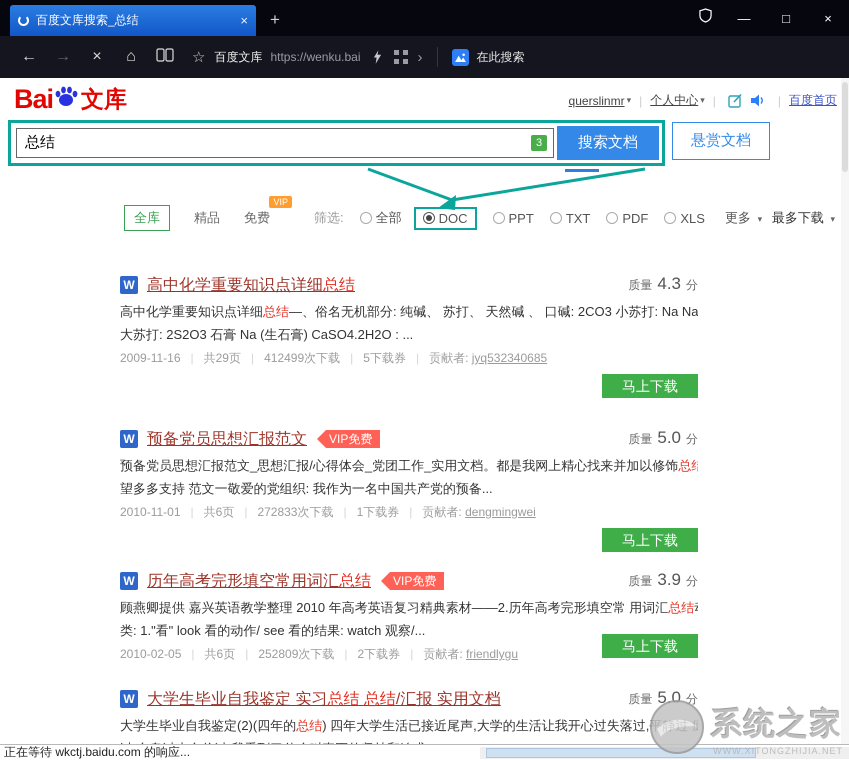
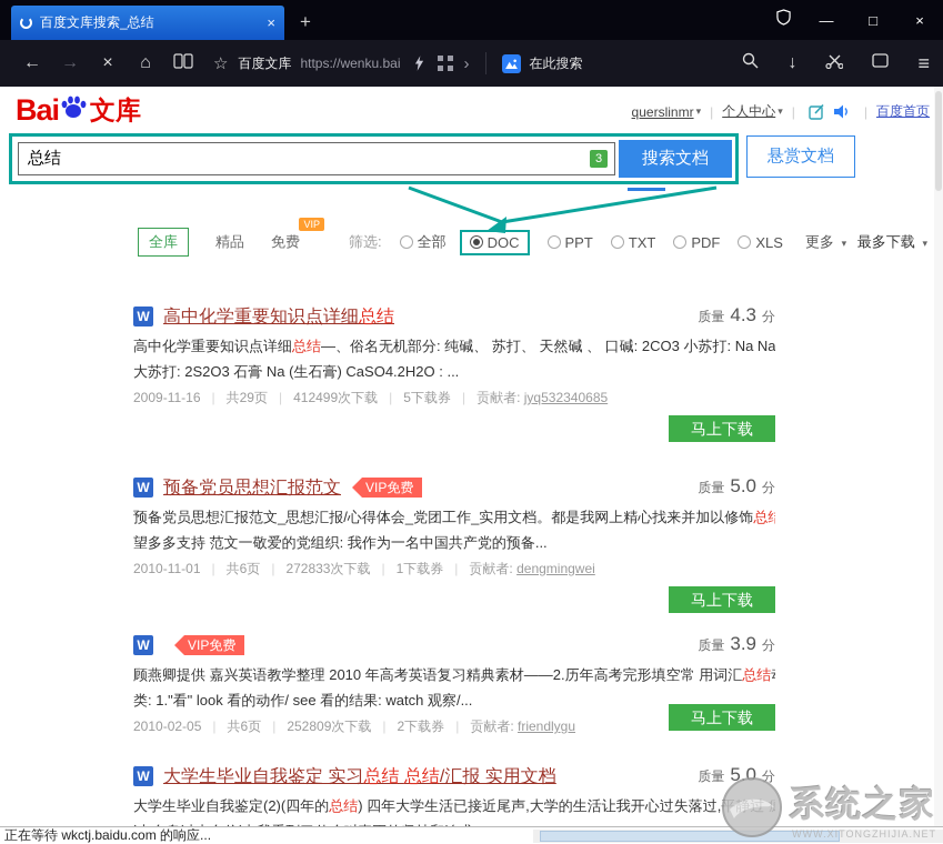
  百度文库搜索_总结
  ×
  +
  —
  □
  ×
  ←
  →
  ×
  ⌂
  ☆
  百度文库
  https://wenku.bai
  ›
  在此搜索
+ ↓
+ ≡
  Bai
  文库
  querslinmr
  ▾
  |
  个人中心
  ▾
  |
  |
  百度首页
  总结
  3
  搜索文档
  悬赏文档
  全库
  精品
  免费
  VIP
  筛选:
  全部
  DOC
  PPT
  TXT
  PDF
  XLS
  更多 ▾
  最多下载 ▾
  W
  高中化学重要知识点详细总结
  质量 4.3 分
  高中化学重要知识点详细总结—、俗名无机部分: 纯碱、 苏打、 天然碱 、 口碱: 2CO3 小苏打: Na Na
  大苏打: 2S2O3 石膏 Na (生石膏) CaSO4.2H2O : ...
  2009-11-16 共29页 | 412499次下载 | 5下载券 | 贡献者: jyq532340685
  马上下载
  W
  预备党员思想汇报范文
  VIP免费
  质量 5.0 分
  预备党员思想汇报范文_思想汇报/心得体会_党团工作_实用文档。都是我网上精心找来并加以修饰总结
  望多多支持 范文一敬爱的党组织: 我作为一名中国共产党的预备...
  2010-11-01 共6页 272833次下载 1下载券 | 贡献者: dengmingwei
  马上下载
  W
- 历年高考完形填空常用词汇总结
  VIP免费
  质量 3.9 分
  顾燕卿提供 嘉兴英语教学整理 2010 年高考英语复习精典素材——2.历年高考完形填空常 用词汇总结
  类: 1."看" look 看的动作/ see 看的结果: watch 观察/...
  2010-02-05 共6页 | 252809次下载 2下载券 | 贡献者: friendlygu
  马上下载
  W
  大学生毕业自我鉴定 实习总结 总结/汇报 实用文档
  质量 5.0 分
  大学生毕业自我鉴定(2)(四年的总结) 四年大学生活已接近尾声,大学的生活让我开心过失落过,平静过
  正在等待 wkctj.baidu.com 的响应...
  系统之家
  WWW.XITONGZHIJIA.NET
